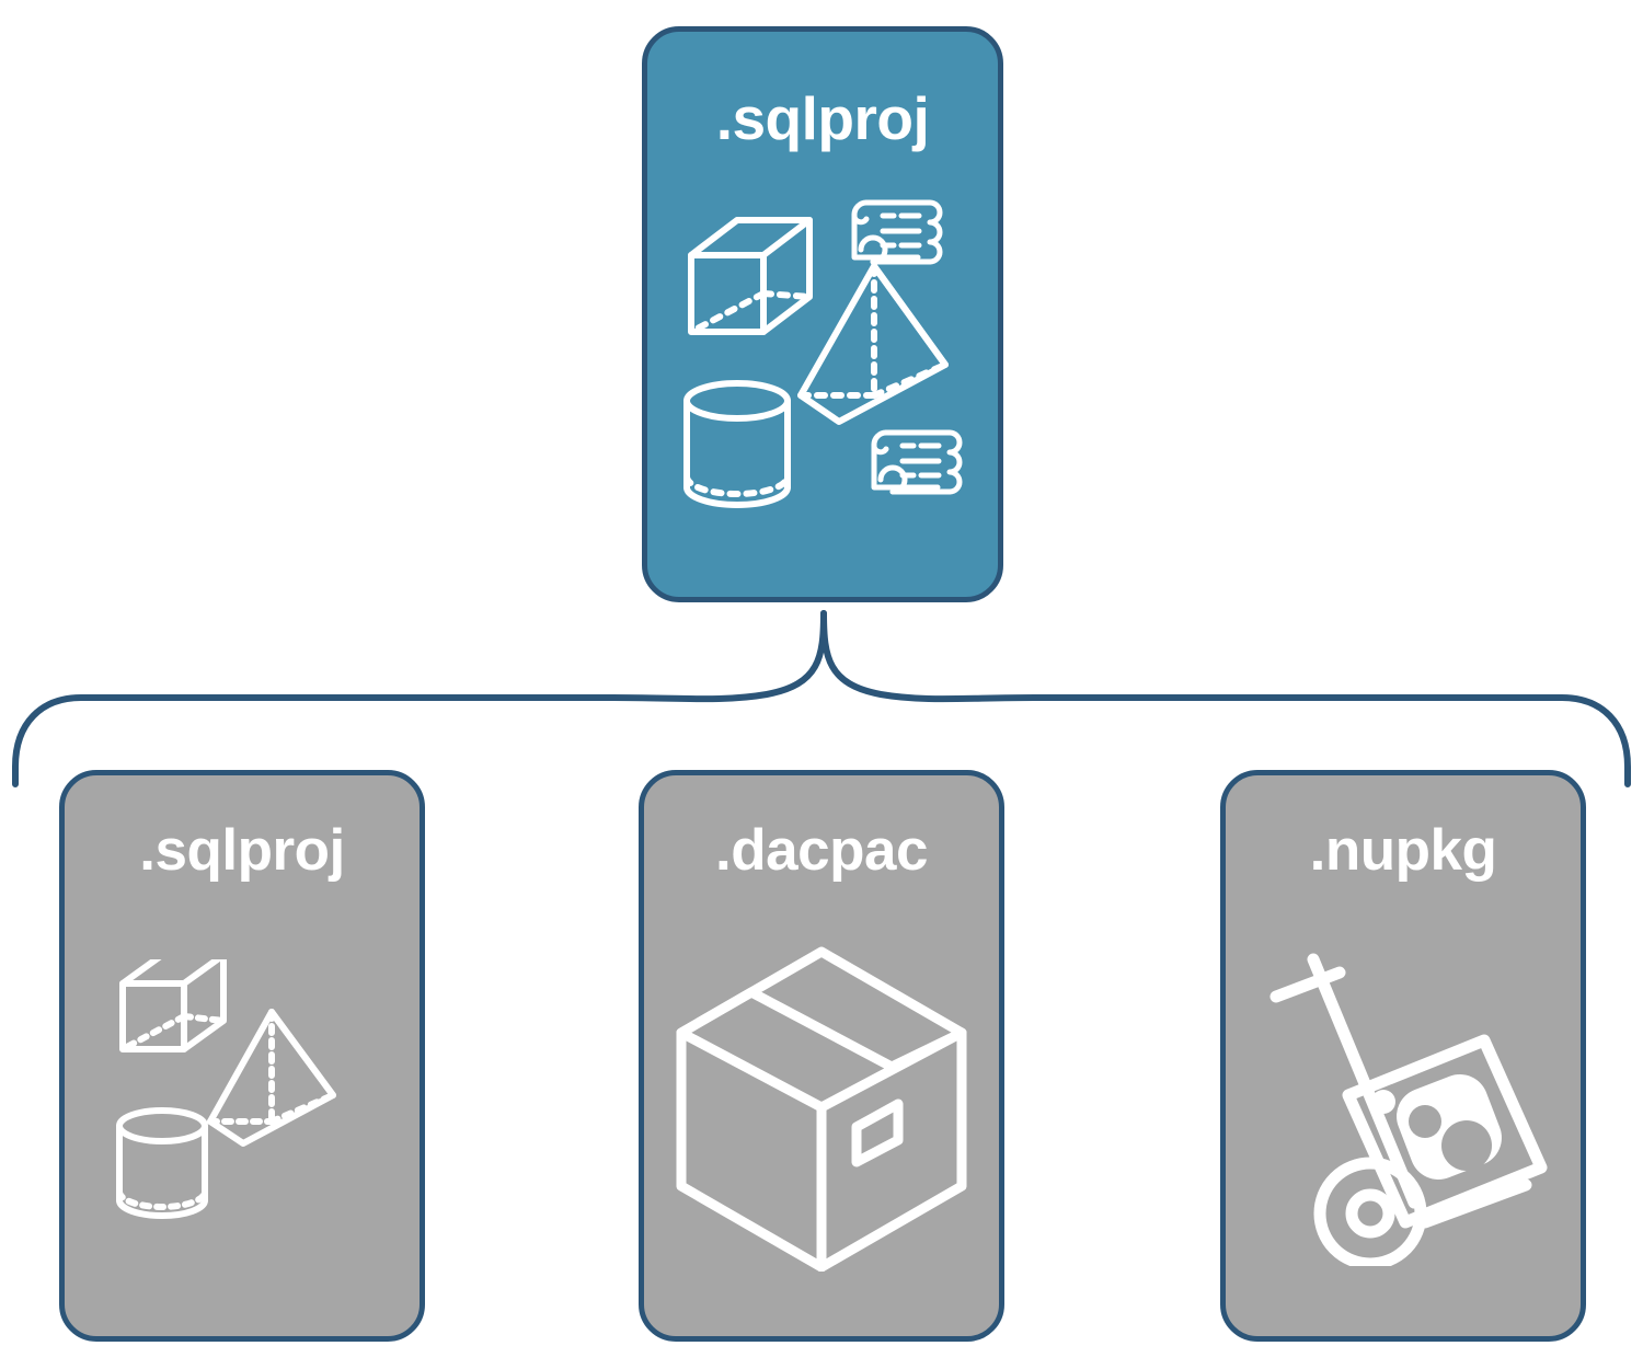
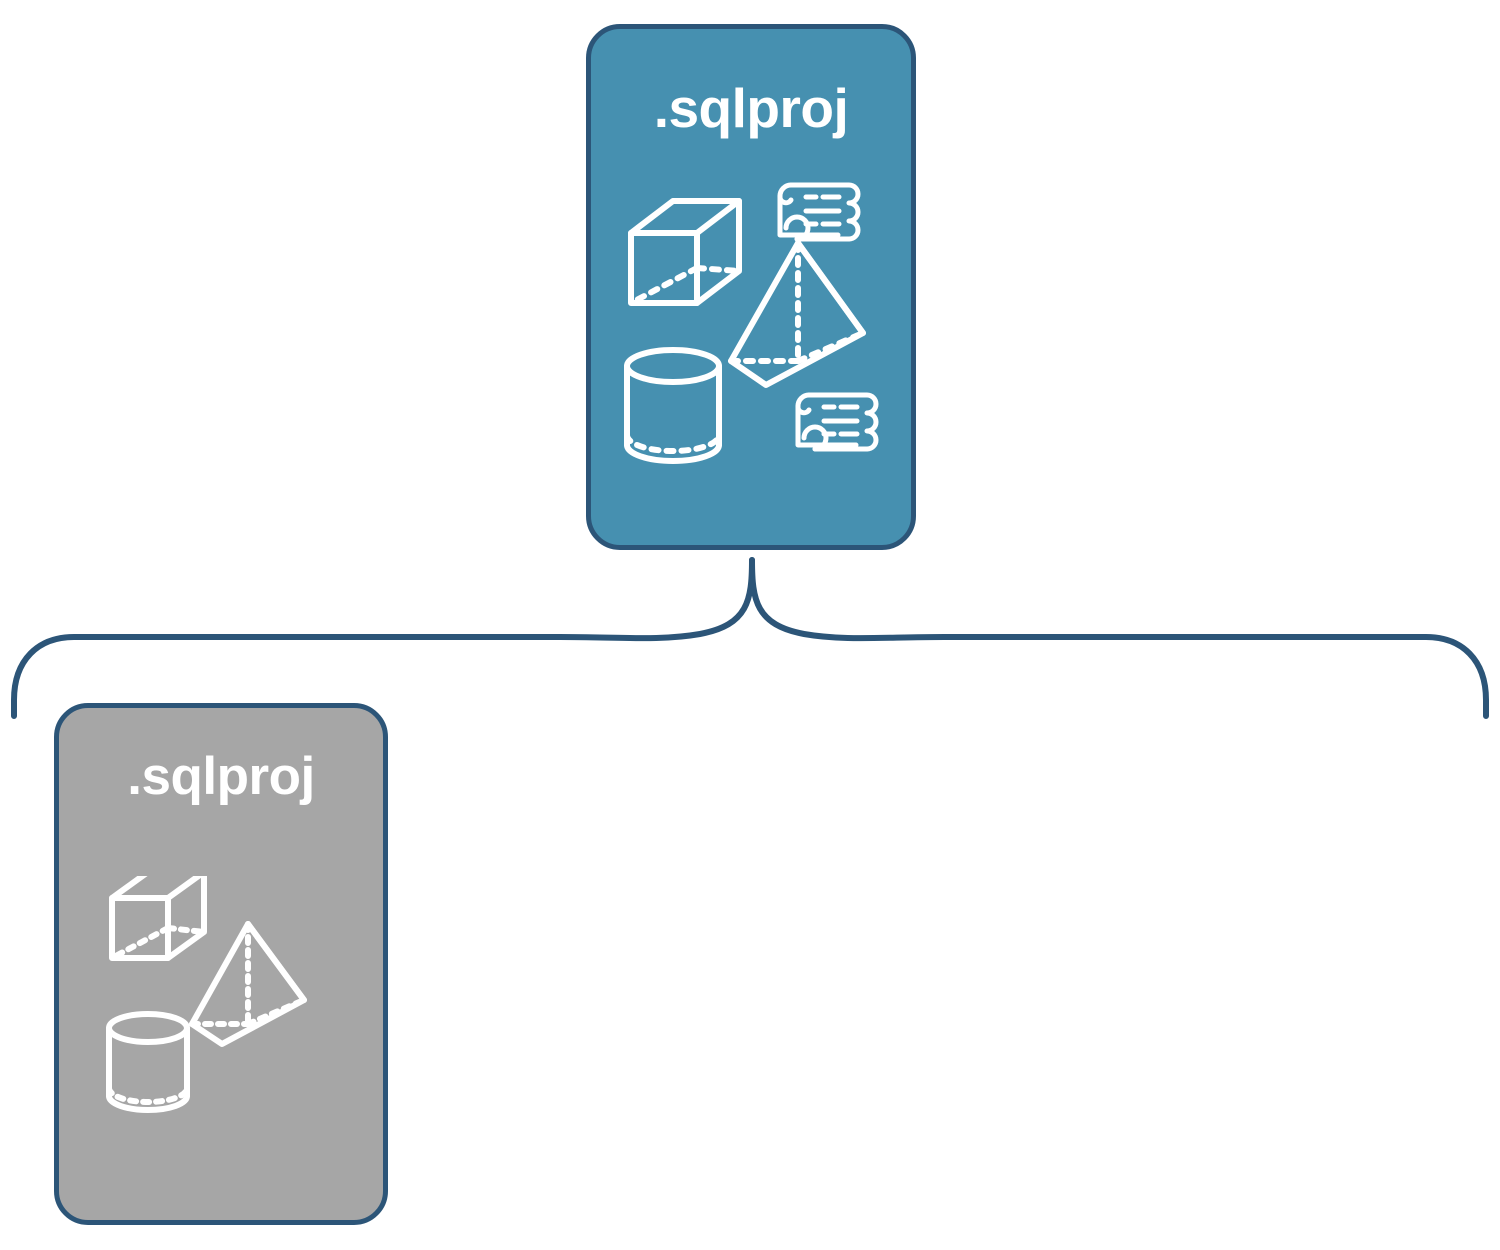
  .sqlproj
  .sqlproj
- .dacpac
- .nupkg
